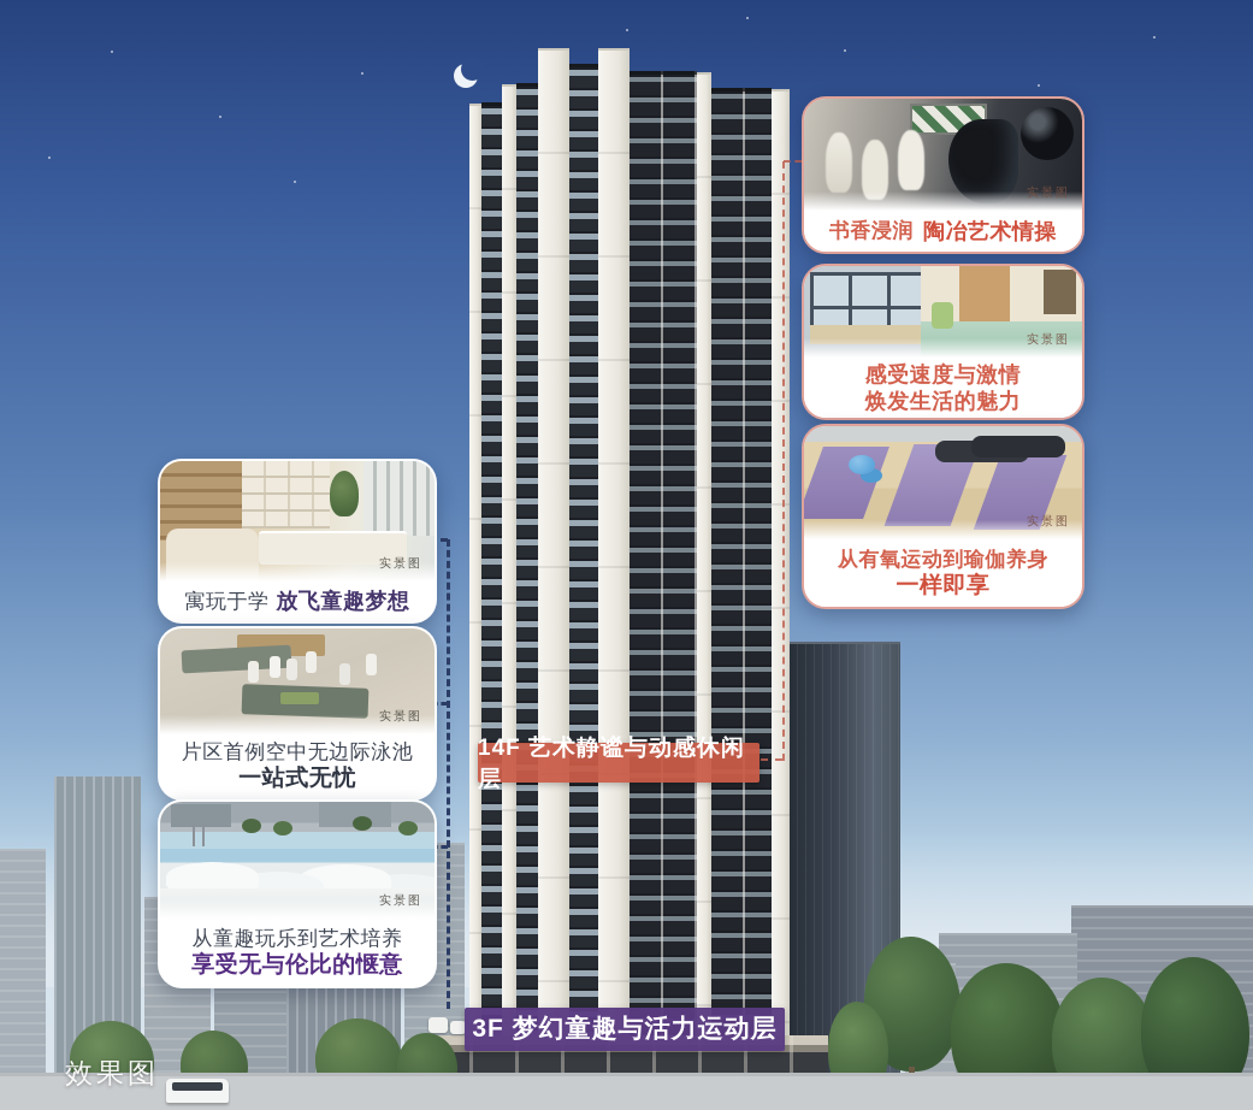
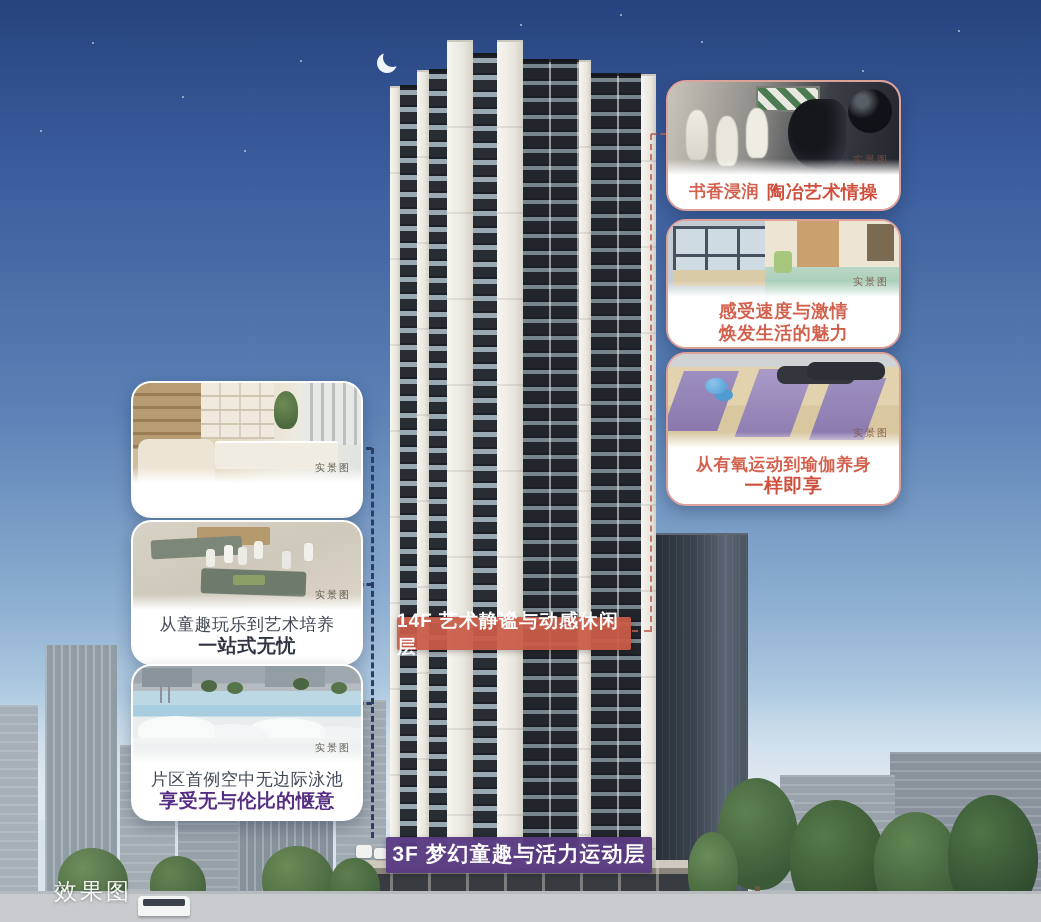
  14F 艺术静谧与动感休闲层
  3F 梦幻童趣与活力运动层
  实景图
- 寓玩于学
- 放飞童趣梦想
  实景图
- 片区首例空中无边际泳池
+ 从童趣玩乐到艺术培养
  一站式无忧
  实景图
- 从童趣玩乐到艺术培养
+ 片区首例空中无边际泳池
  享受无与伦比的惬意
  实景图
  书香浸润
  陶冶艺术情操
  实景图
  感受速度与激情
  焕发生活的魅力
  实景图
  从有氧运动到瑜伽养身
  一样即享
  效果图
